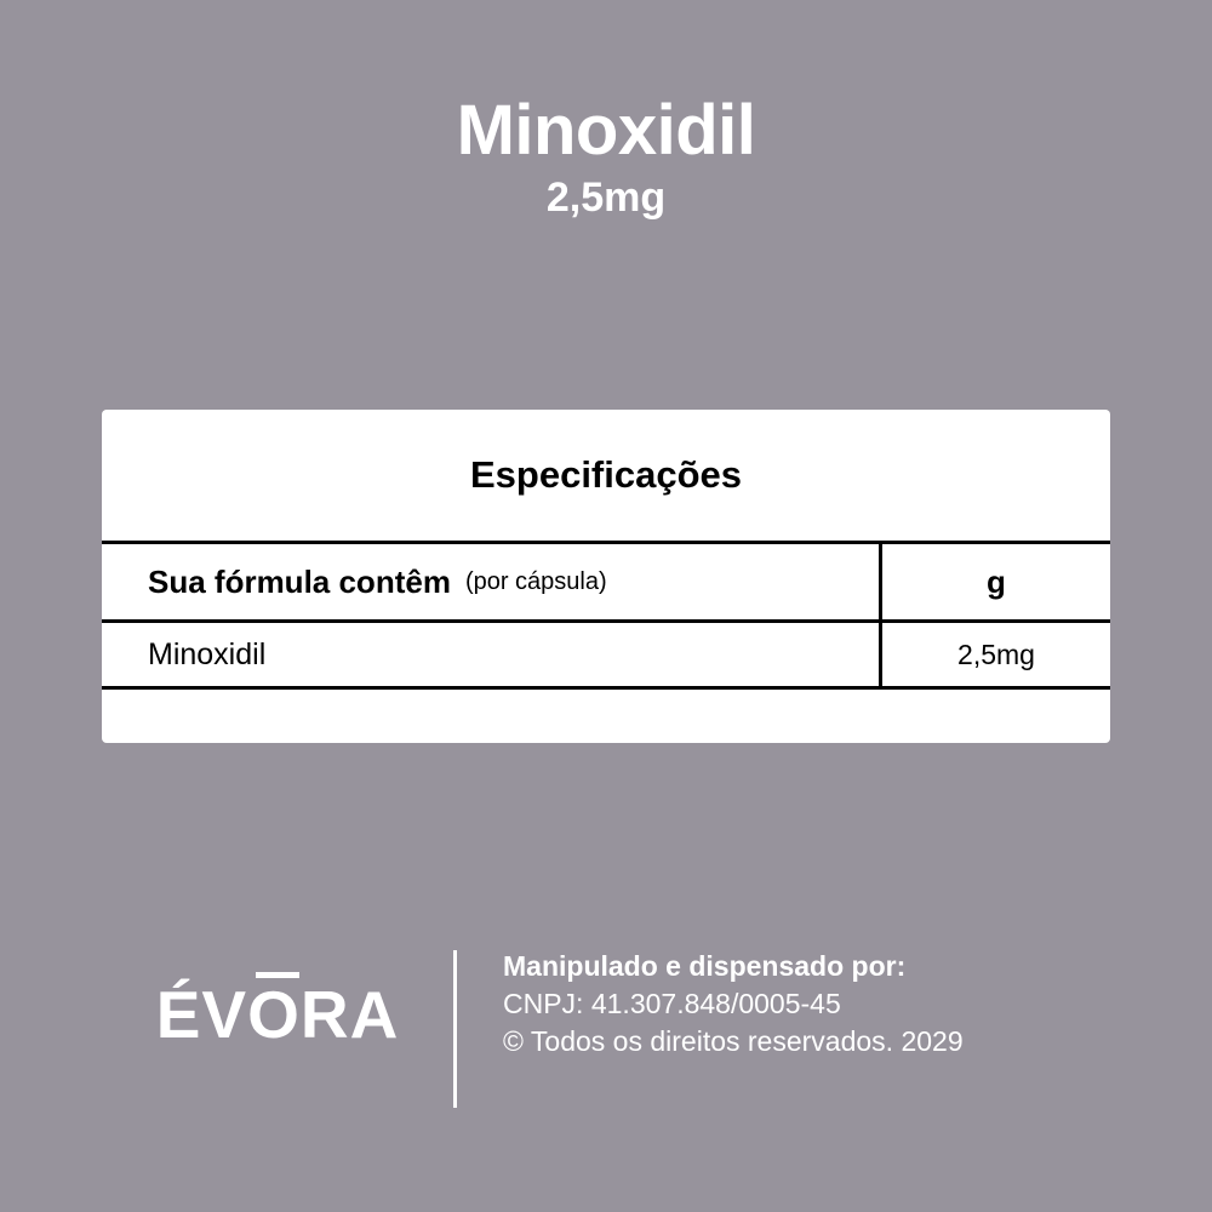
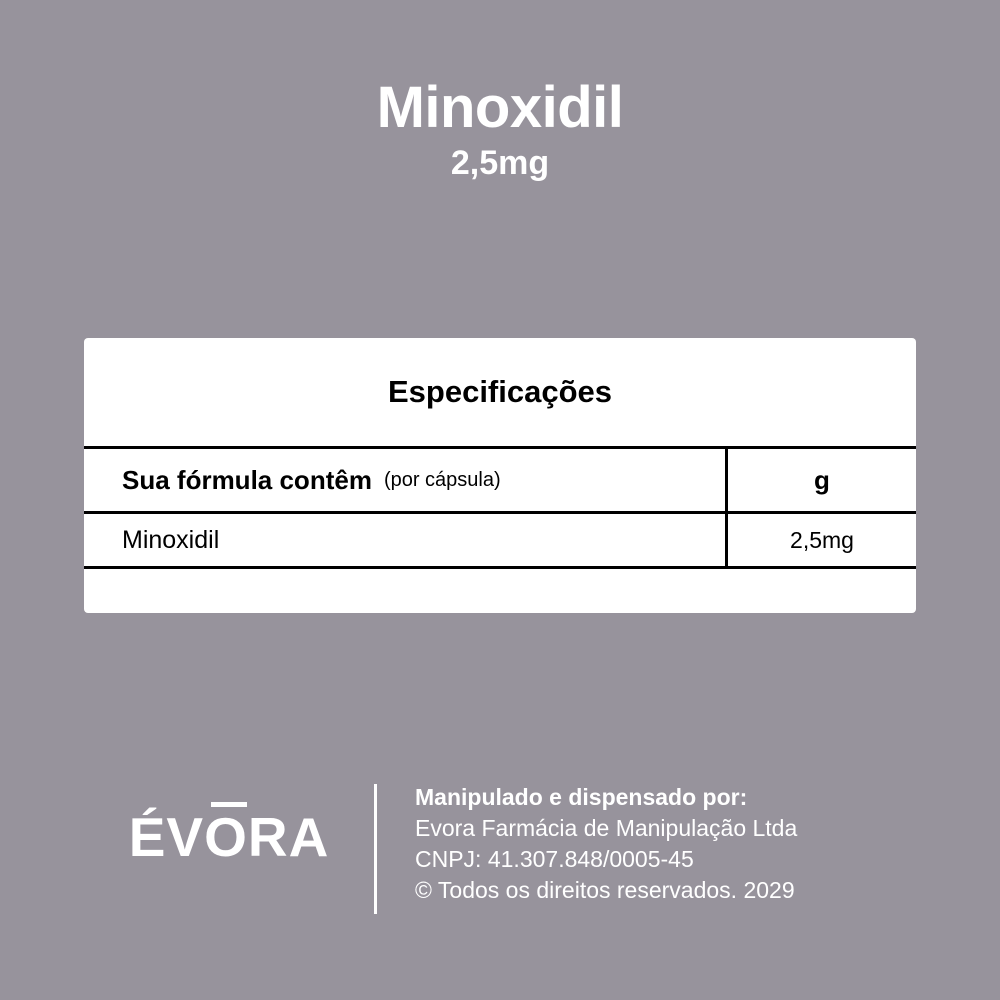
  Minoxidil
  2,5mg
  Especificações
  Sua fórmula contêm
  (por cápsula)
  g
  Minoxidil
  2,5mg
  ÉVORA
  Manipulado e dispensado por:
+ Evora Farmácia de Manipulação Ltda
  CNPJ: 41.307.848/0005-45
  © Todos os direitos reservados. 2029
